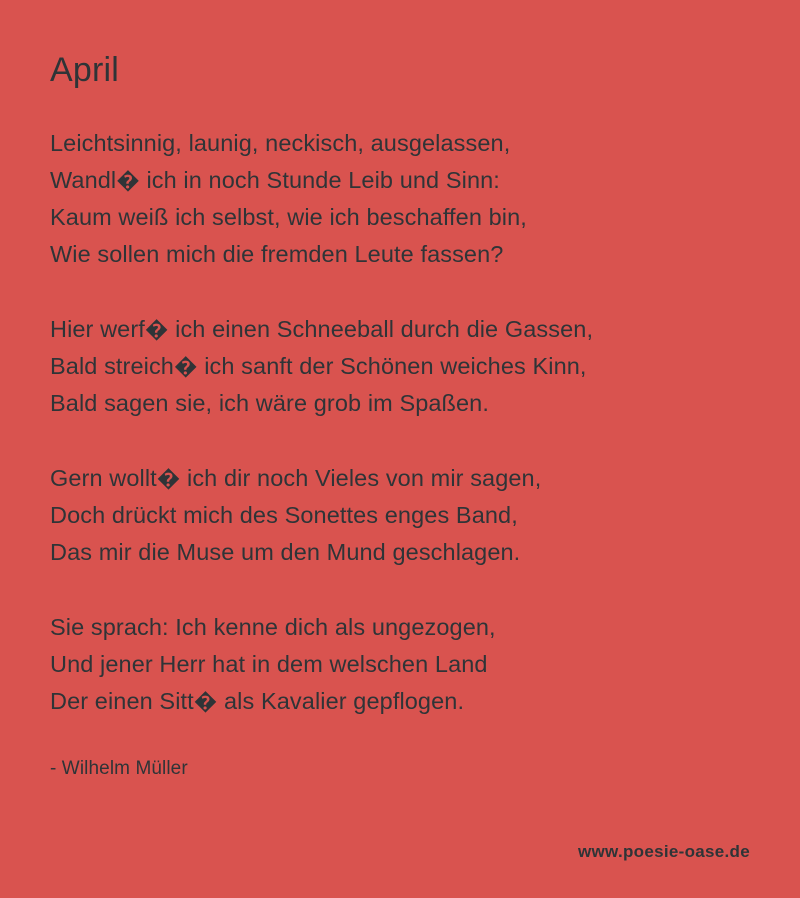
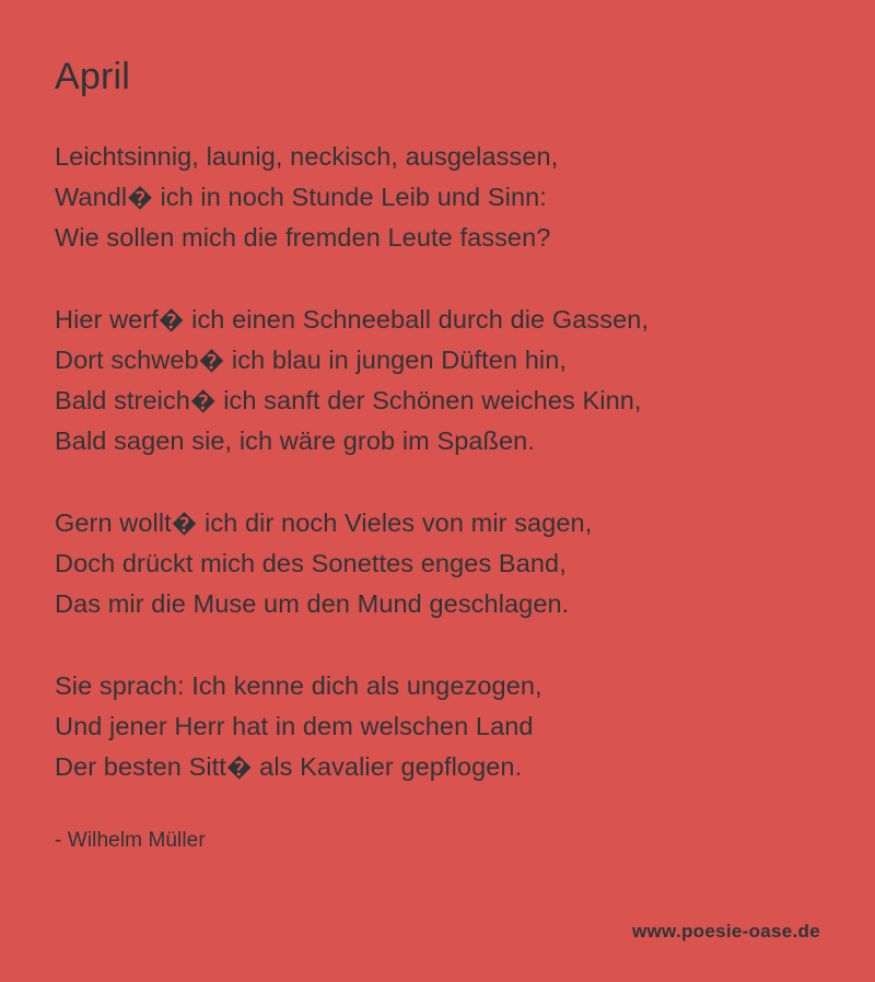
  April
  Leichtsinnig, launig, neckisch, ausgelassen,
  Wandl� ich in noch Stunde Leib und Sinn:
- Kaum weiß ich selbst, wie ich beschaffen bin,
  Wie sollen mich die fremden Leute fassen?
  Hier werf� ich einen Schneeball durch die Gassen,
+ Dort schweb� ich blau in jungen Düften hin,
  Bald streich� ich sanft der Schönen weiches Kinn,
  Bald sagen sie, ich wäre grob im Spaßen.
  Gern wollt� ich dir noch Vieles von mir sagen,
  Doch drückt mich des Sonettes enges Band,
  Das mir die Muse um den Mund geschlagen.
  Sie sprach: Ich kenne dich als ungezogen,
  Und jener Herr hat in dem welschen Land
- Der einen Sitt� als Kavalier gepflogen.
+ Der besten Sitt� als Kavalier gepflogen.
  - Wilhelm Müller
  www.poesie-oase.de
